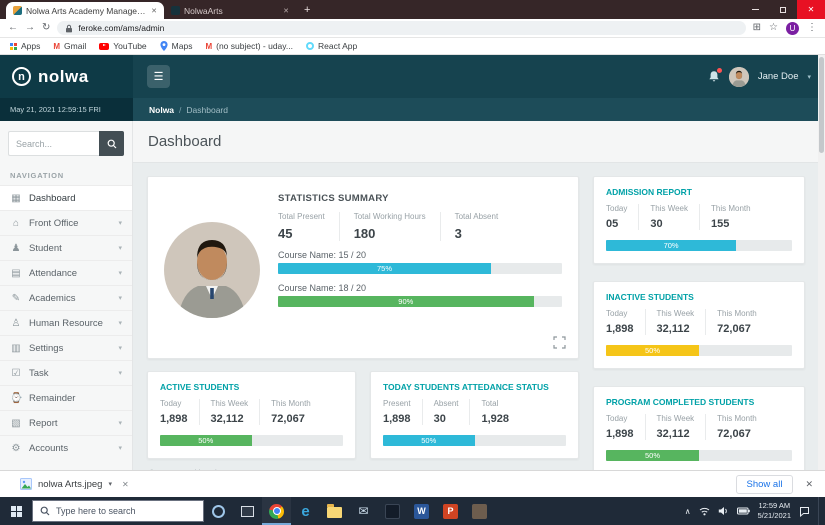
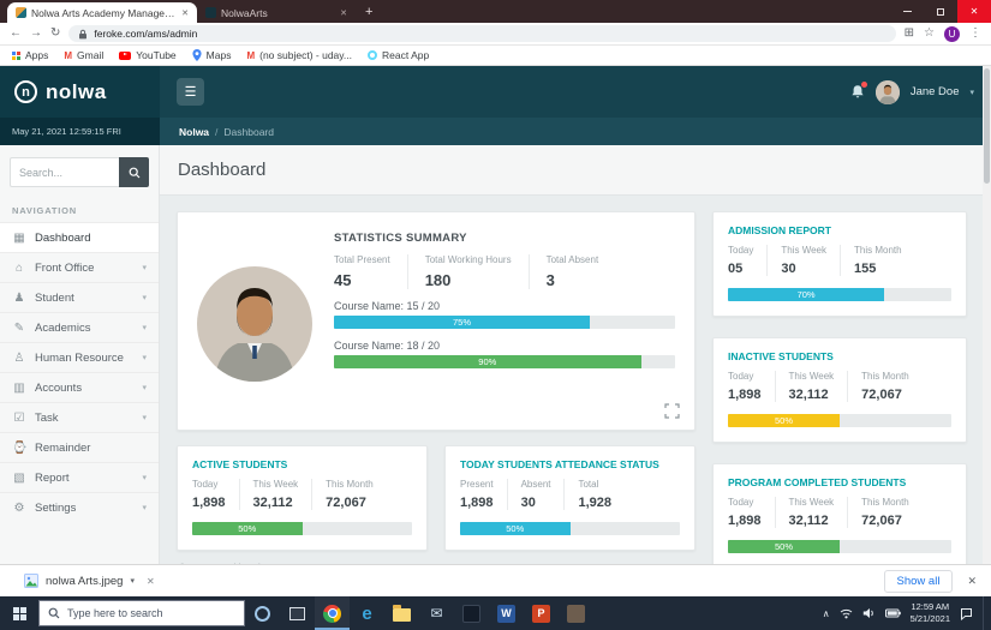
  Nolwa Arts Academy Manageme
  NolwaArts
  +
  ✕
  ←
  →
  ↻
  feroke.com/ams/admin
  ⊞
  ☆
  U
  ⋮
  Apps
  M
  Gmail
  YouTube
  Maps
  M
  (no subject) - uday...
  React App
  n
  nolwa
  ☰
  Jane Doe
  May 21, 2021 12:59:15 FRI
  Nolwa
  /
  Dashboard
  Search...
  NAVIGATION
  ▦
  Dashboard
  ⌂
  Front Office
  ♟
  Student
- ▤
- Attendance
  ✎
  Academics
  ♙
  Human Resource
  ▥
- Settings
+ Accounts
  ☑
  Task
  ⌚
  Remainder
  ▧
  Report
  ⚙
- Accounts
+ Settings
  Dashboard
  STATISTICS SUMMARY
  Total Present
  45
  Total Working Hours
  180
  Total Absent
  3
  Course Name: 15 / 20
  75%
  Course Name: 18 / 20
  90%
  ACTIVE STUDENTS
  Today
  1,898
  This Week
  32,112
  This Month
  72,067
  50%
  TODAY STUDENTS ATTEDANCE STATUS
  Present
  1,898
  Absent
  30
  Total
  1,928
  50%
  ADMISSION REPORT
  Today
  05
  This Week
  30
  This Month
  155
  70%
  INACTIVE STUDENTS
  Today
  1,898
  This Week
  32,112
  This Month
  72,067
  50%
  PROGRAM COMPLETED STUDENTS
  Today
  1,898
  This Week
  32,112
  This Month
  72,067
  50%
  nolwa Arts.jpeg
  ✕
  Show all
  ✕
  Type here to search
  e
  ✉
  W
  P
  ∧
  12:59 AM
  5/21/2021
